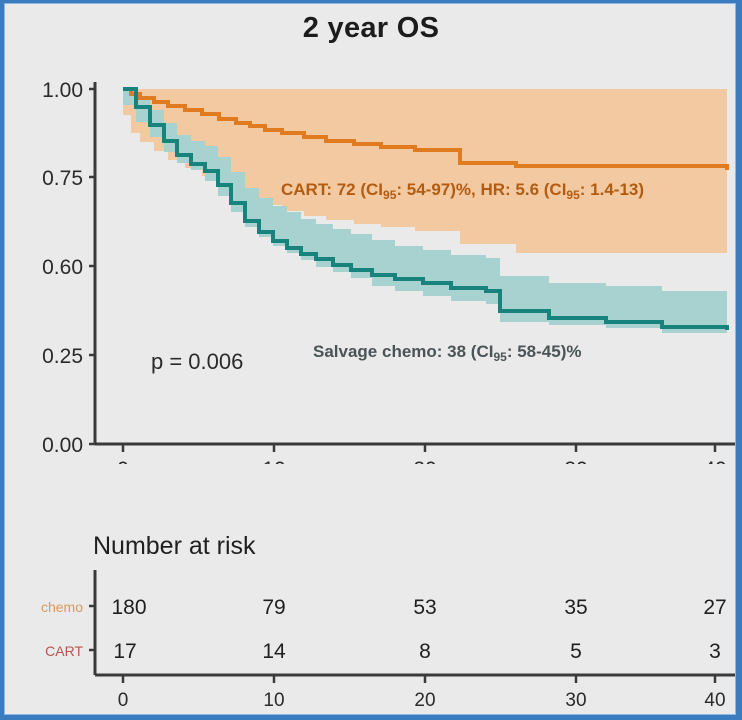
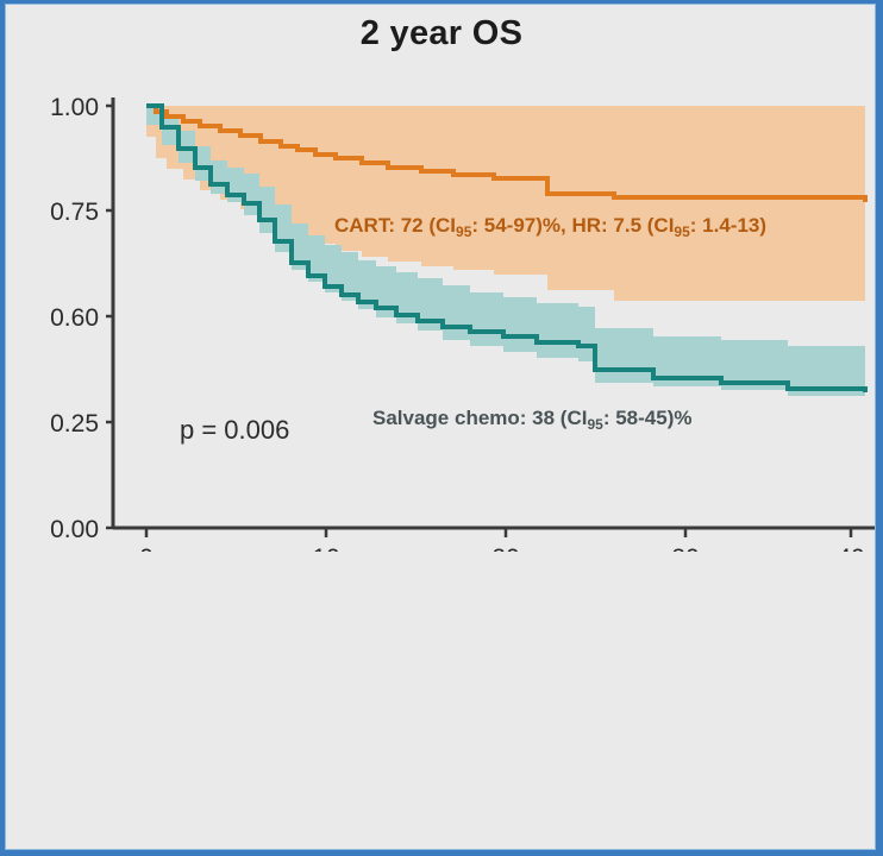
  2 year OS
- CART: 72 (CI95: 54-97)%, HR: 5.6 (CI95: 1.4-13)
+ CART: 72 (CI95: 54-97)%, HR: 7.5 (CI95: 1.4-13)
  Salvage chemo: 38 (CI95: 58-45)%
  p = 0.006
  1.00
  0.75
  0.60
  0.25
  0.00
- Number at risk
- chemo
- CART
- 180
- 79
- 53
- 35
- 27
- 17
- 14
- 8
- 5
- 3
- 0
- 10
- 20
- 30
- 40
